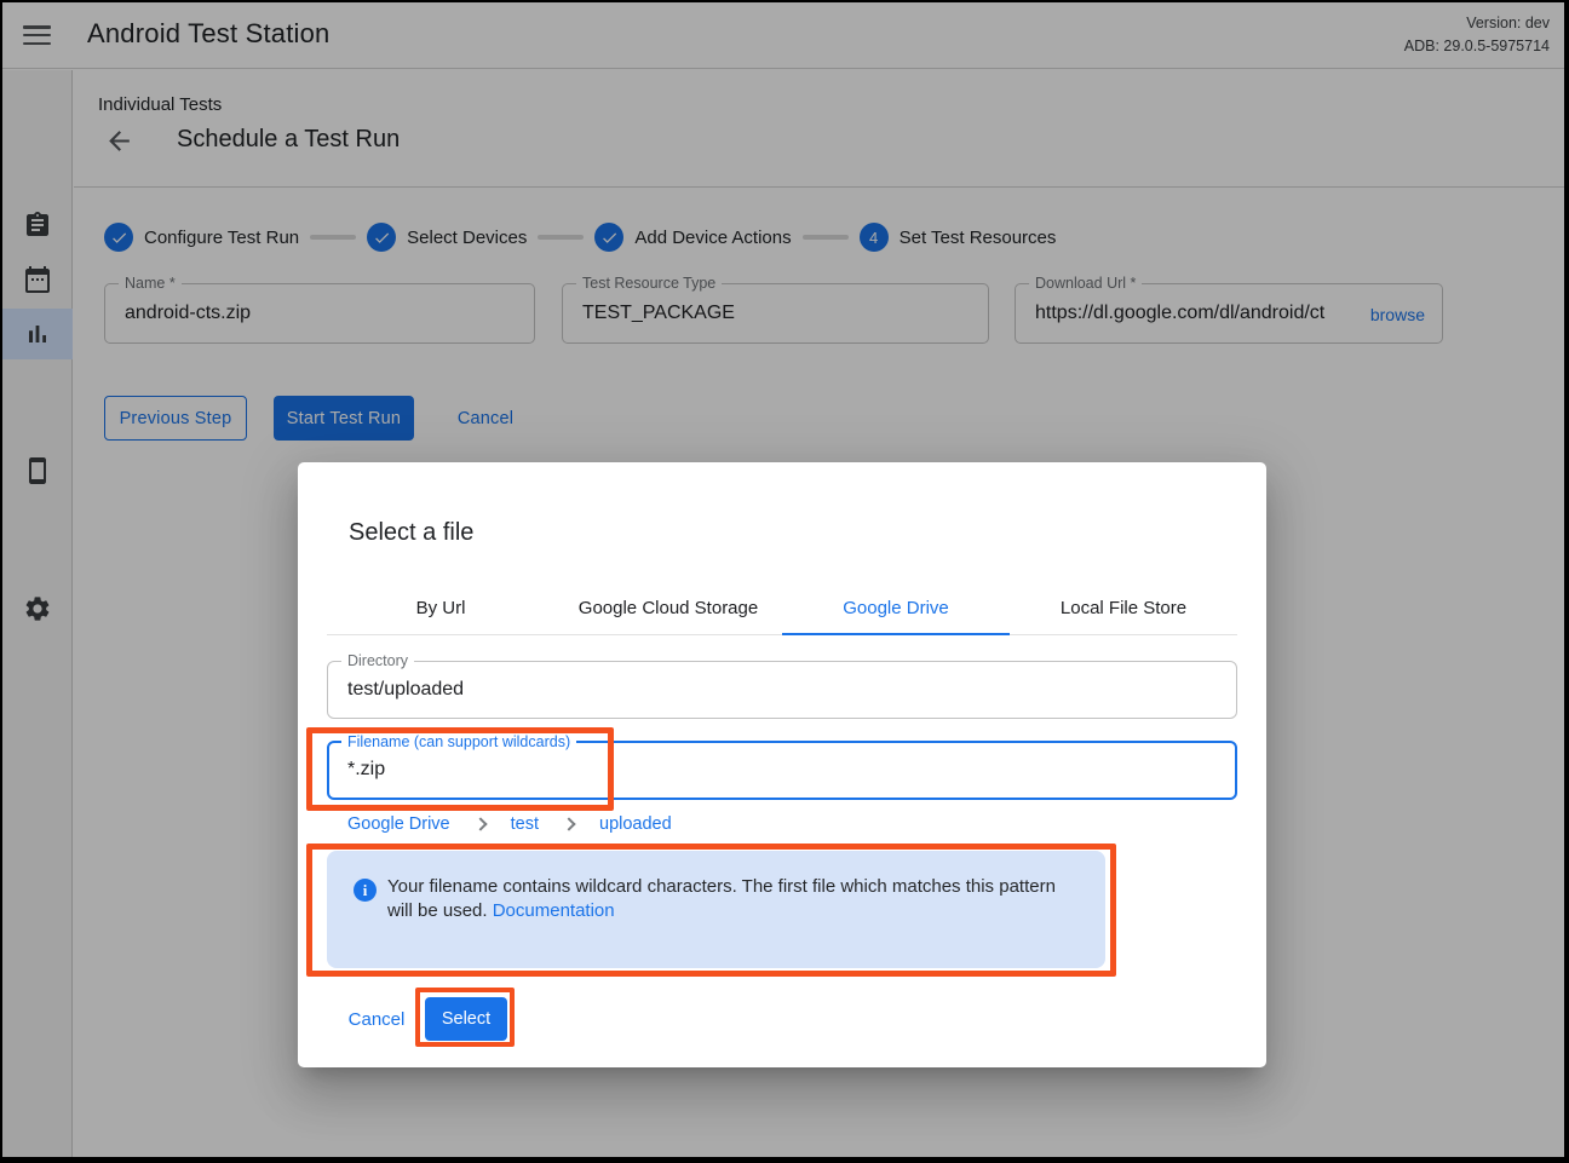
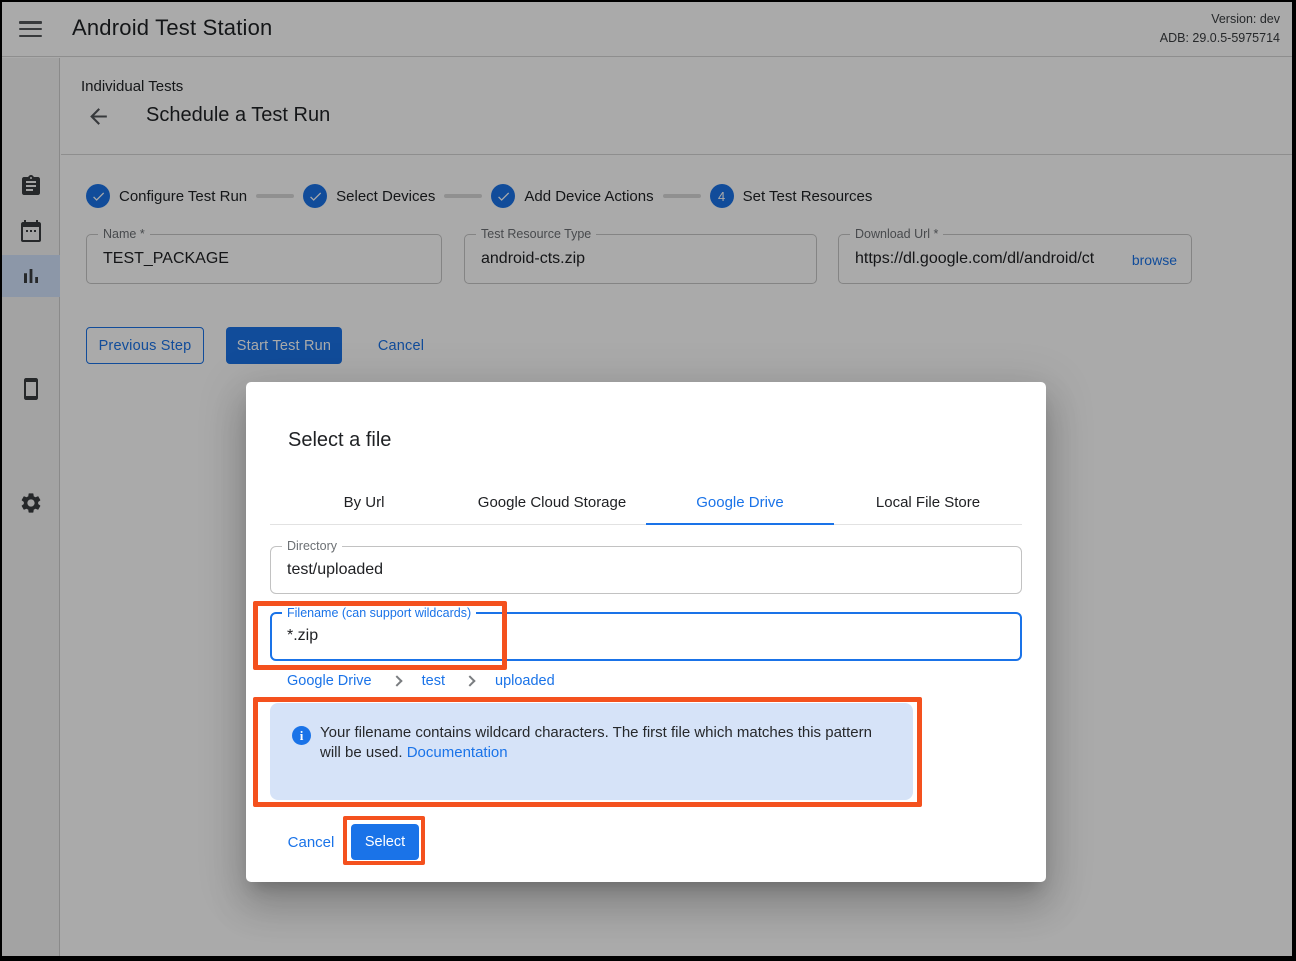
  Android Test Station
  Version: dev
  ADB: 29.0.5-5975714
  Individual Tests
  Schedule a Test Run
  Configure Test Run
  Select Devices
  Add Device Actions
  4
  Set Test Resources
  Name *
- android-cts.zip
+ TEST_PACKAGE
  Test Resource Type
- TEST_PACKAGE
+ android-cts.zip
  Download Url *
  https://dl.google.com/dl/android/ct
  browse
  Previous Step
  Start Test Run
  Cancel
  Select a file
  By Url
  Google Cloud Storage
  Google Drive
  Local File Store
  Directory
  test/uploaded
  Filename (can support wildcards)
  *.zip
  Google Drive
  test
  uploaded
  Your filename contains wildcard characters. The first file which matches this pattern will be used. Documentation
  Cancel
  Select
